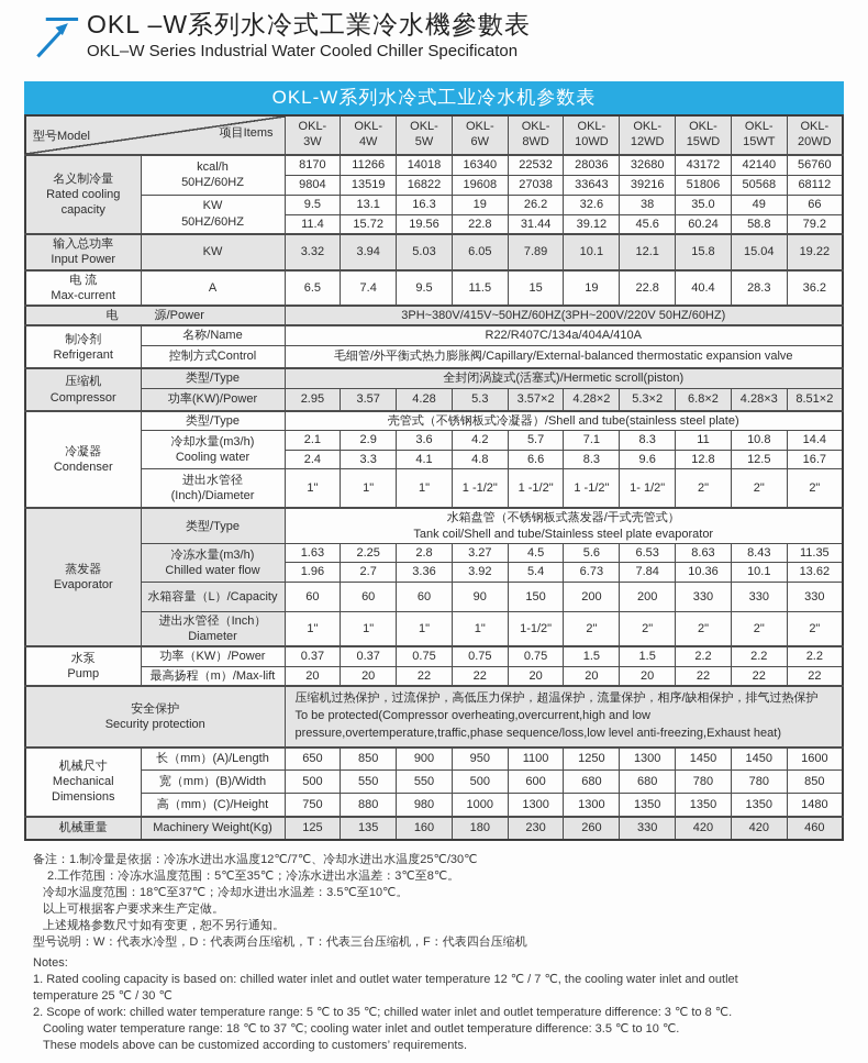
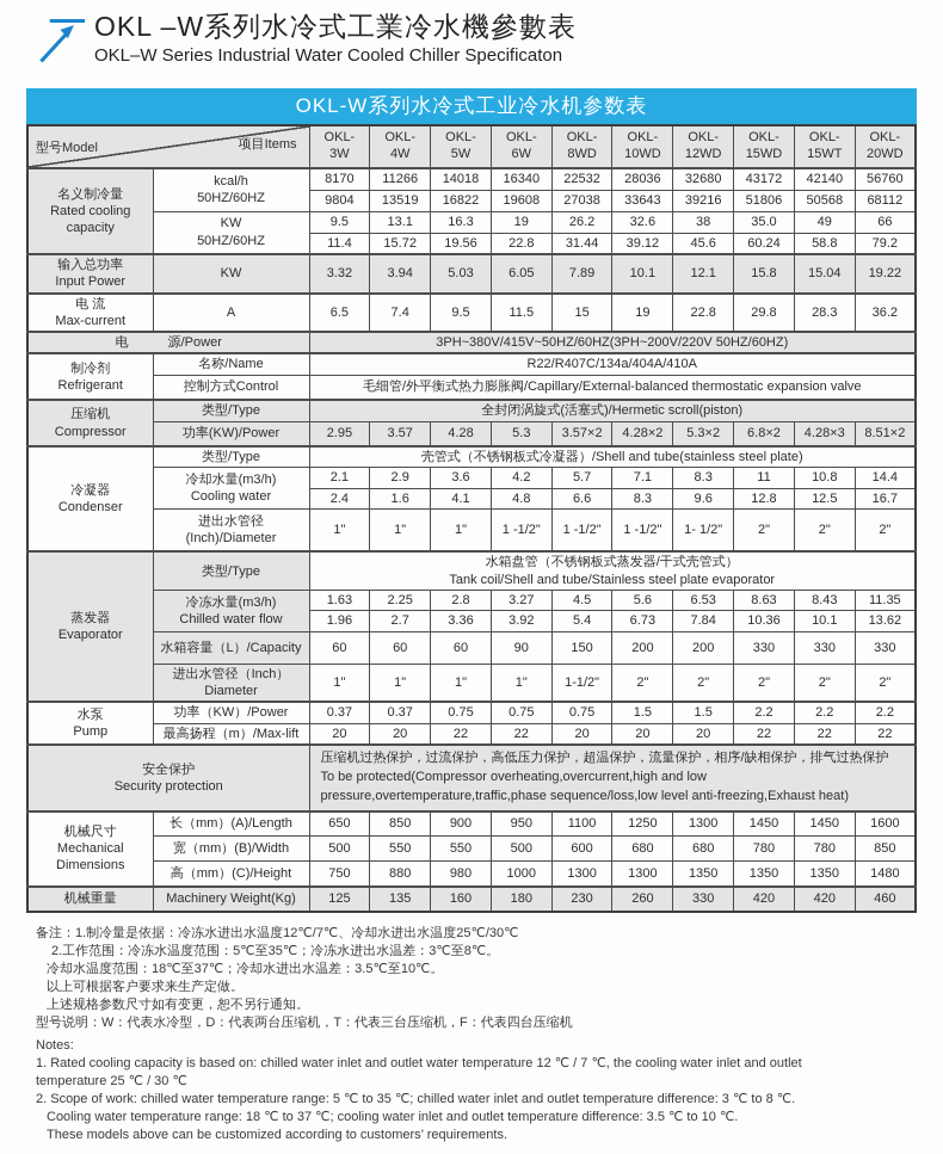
  OKL –W系列水冷式工業冷水機參數表
  OKL–W Series Industrial Water Cooled Chiller Specificaton
  OKL-W系列水冷式工业冷水机参数表
  型号Model 项目Items	OKL- 3W	OKL- 4W	OKL- 5W	OKL- 6W	OKL- 8WD	OKL- 10WD	OKL- 12WD	OKL- 15WD	OKL- 15WT	OKL- 20WD
  名义制冷量 Rated cooling capacity	kcal/h 50HZ/60HZ	8170	11266	14018	16340	22532	28036	32680	43172	42140	56760
  9804	13519	16822	19608	27038	33643	39216	51806	50568	68112
  KW 50HZ/60HZ	9.5	13.1	16.3	19	26.2	32.6	38	35.0	49	66
  11.4	15.72	19.56	22.8	31.44	39.12	45.6	60.24	58.8	79.2
  输入总功率 Input Power	KW	3.32	3.94	5.03	6.05	7.89	10.1	12.1	15.8	15.04	19.22
- 电 流 Max-current	A	6.5	7.4	9.5	11.5	15	19	22.8	40.4	28.3	36.2
+ 电 流 Max-current	A	6.5	7.4	9.5	11.5	15	19	22.8	29.8	28.3	36.2
  电 源/Power	3PH~380V/415V~50HZ/60HZ(3PH~200V/220V 50HZ/60HZ)
  制冷剂 Refrigerant	名称/Name	R22/R407C/134a/404A/410A
  控制方式Control	毛细管/外平衡式热力膨胀阀/Capillary/External-balanced thermostatic expansion valve
  压缩机 Compressor	类型/Type	全封闭涡旋式(活塞式)/Hermetic scroll(piston)
  功率(KW)/Power	2.95	3.57	4.28	5.3	3.57×2	4.28×2	5.3×2	6.8×2	4.28×3	8.51×2
  冷凝器 Condenser	类型/Type	壳管式（不锈钢板式冷凝器）/Shell and tube(stainless steel plate)
  冷却水量(m3/h) Cooling water	2.1	2.9	3.6	4.2	5.7	7.1	8.3	11	10.8	14.4
- 2.4	3.3	4.1	4.8	6.6	8.3	9.6	12.8	12.5	16.7
+ 2.4	1.6	4.1	4.8	6.6	8.3	9.6	12.8	12.5	16.7
  进出水管径 (Inch)/Diameter	1"	1"	1"	1 -1/2"	1 -1/2"	1 -1/2"	1- 1/2"	2"	2"	2"
  蒸发器 Evaporator	类型/Type	水箱盘管（不锈钢板式蒸发器/干式壳管式） Tank coil/Shell and tube/Stainless steel plate evaporator
  冷冻水量(m3/h) Chilled water flow	1.63	2.25	2.8	3.27	4.5	5.6	6.53	8.63	8.43	11.35
  1.96	2.7	3.36	3.92	5.4	6.73	7.84	10.36	10.1	13.62
  水箱容量（L）/Capacity	60	60	60	90	150	200	200	330	330	330
  进出水管径（Inch） Diameter	1"	1"	1"	1"	1-1/2"	2"	2"	2"	2"	2"
  水泵 Pump	功率（KW）/Power	0.37	0.37	0.75	0.75	0.75	1.5	1.5	2.2	2.2	2.2
  最高扬程（m）/Max-lift	20	20	22	22	20	20	20	22	22	22
  安全保护 Security protection	压缩机过热保护，过流保护，高低压力保护，超温保护，流量保护，相序/缺相保护，排气过热保护 To be protected(Compressor overheating,overcurrent,high and low pressure,overtemperature,traffic,phase sequence/loss,low level anti-freezing,Exhaust heat)
  机械尺寸 Mechanical Dimensions	长（mm）(A)/Length	650	850	900	950	1100	1250	1300	1450	1450	1600
  宽（mm）(B)/Width	500	550	550	500	600	680	680	780	780	850
  高（mm）(C)/Height	750	880	980	1000	1300	1300	1350	1350	1350	1480
  机械重量	Machinery Weight(Kg)	125	135	160	180	230	260	330	420	420	460
  备注：1.制冷量是依据：冷冻水进出水温度12℃/7℃、冷却水进出水温度25℃/30℃
  2.工作范围：冷冻水温度范围：5℃至35℃；冷冻水进出水温差：3℃至8℃。
  冷却水温度范围：18℃至37℃；冷却水进出水温差：3.5℃至10℃。
  以上可根据客户要求来生产定做。
  上述规格参数尺寸如有变更，恕不另行通知。
  型号说明：W：代表水冷型，D：代表两台压缩机，T：代表三台压缩机，F：代表四台压缩机
  Notes:
  1. Rated cooling capacity is based on: chilled water inlet and outlet water temperature 12 ℃ / 7 ℃, the cooling water inlet and outlet
  temperature 25 ℃ / 30 ℃
  2. Scope of work: chilled water temperature range: 5 ℃ to 35 ℃; chilled water inlet and outlet temperature difference: 3 ℃ to 8 ℃.
  Cooling water temperature range: 18 ℃ to 37 ℃; cooling water inlet and outlet temperature difference: 3.5 ℃ to 10 ℃.
  These models above can be customized according to customers’ requirements.
